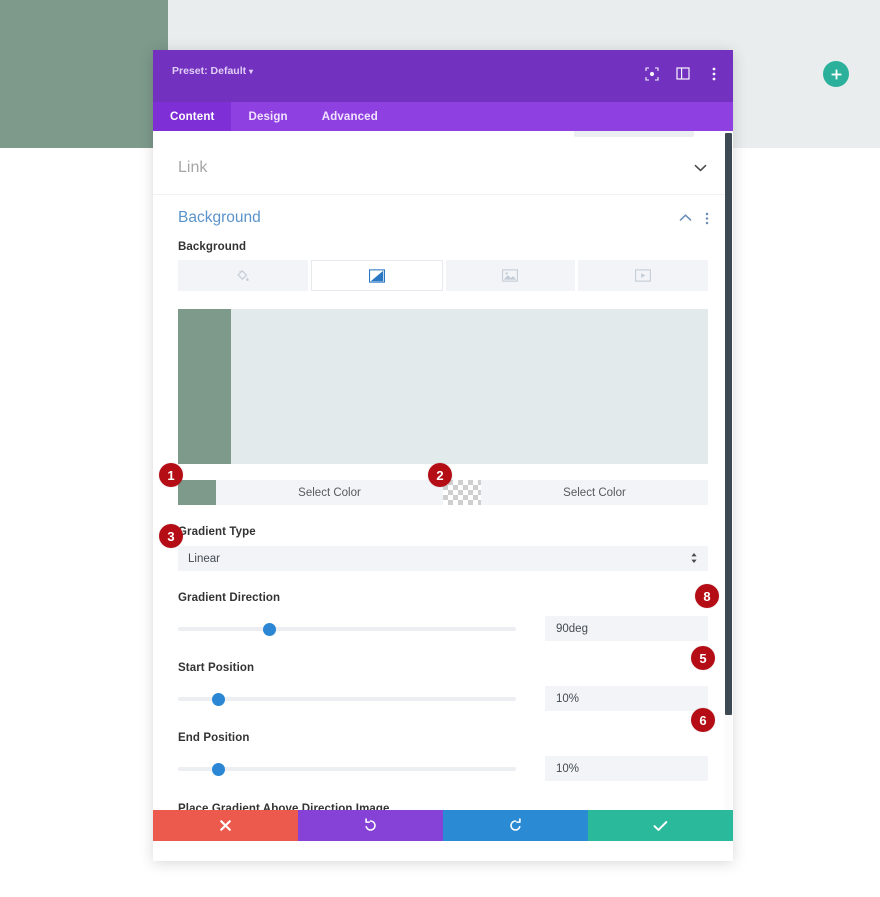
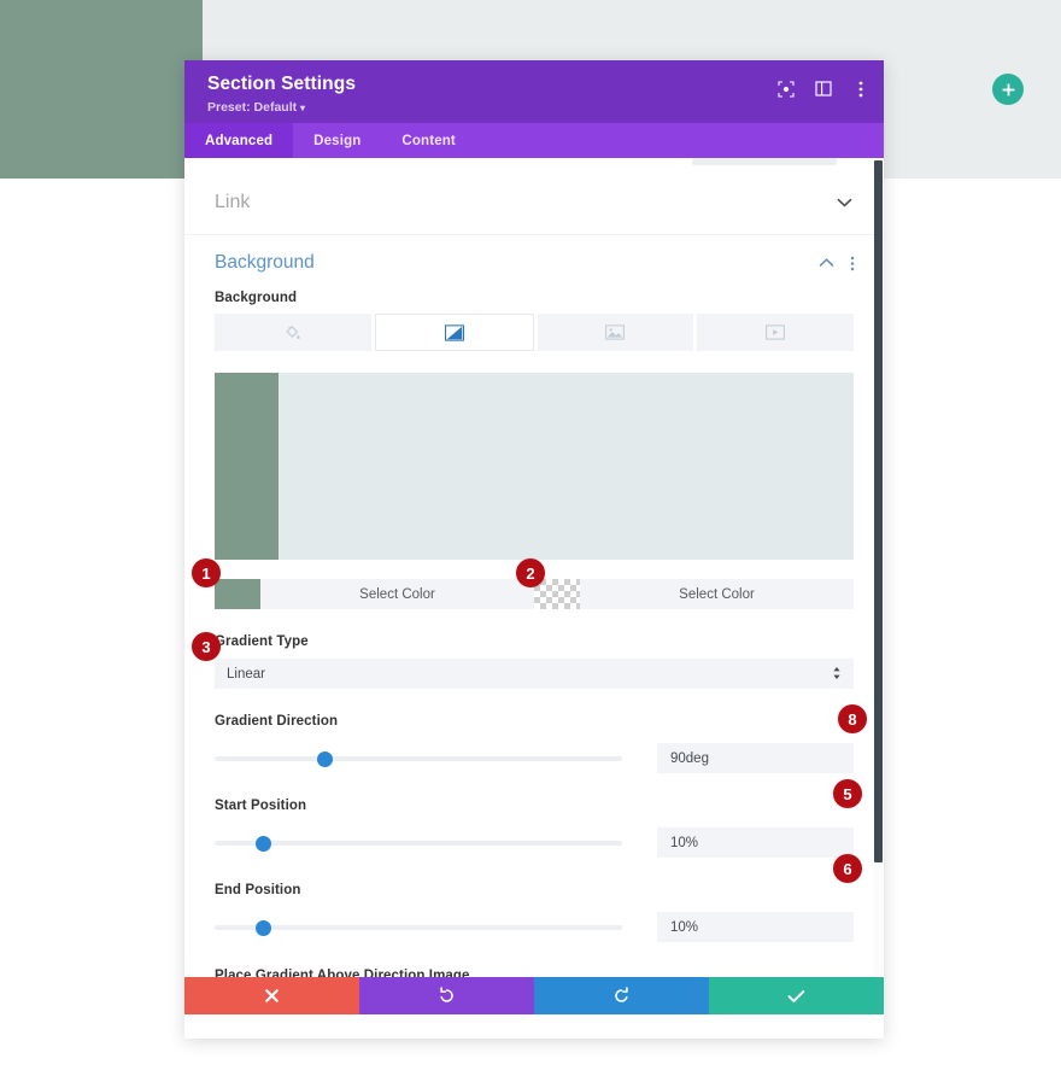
+ Section Settings
  Preset: Default ▾
- Content
+ Advanced
  Design
- Advanced
+ Content
  Link
  Background
  Background
  Select Color
  Select Color
  radient Type
  Linear
  Gradient Direction
  90deg
  Start Position
  10%
  End Position
  10%
  Place Gradient Above Direction Image
  1
  2
  3
  8
  5
  6
